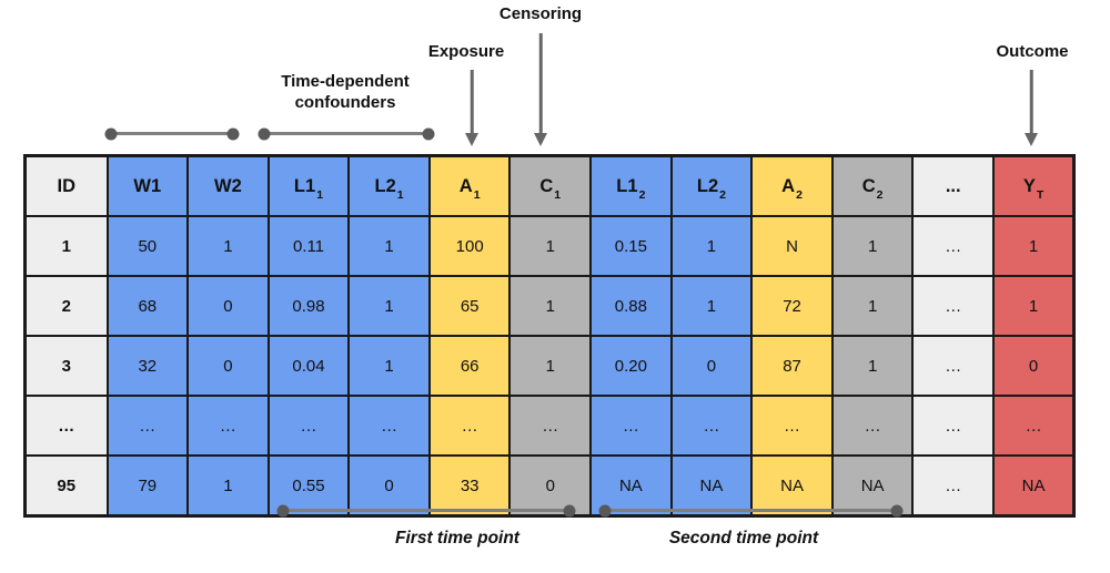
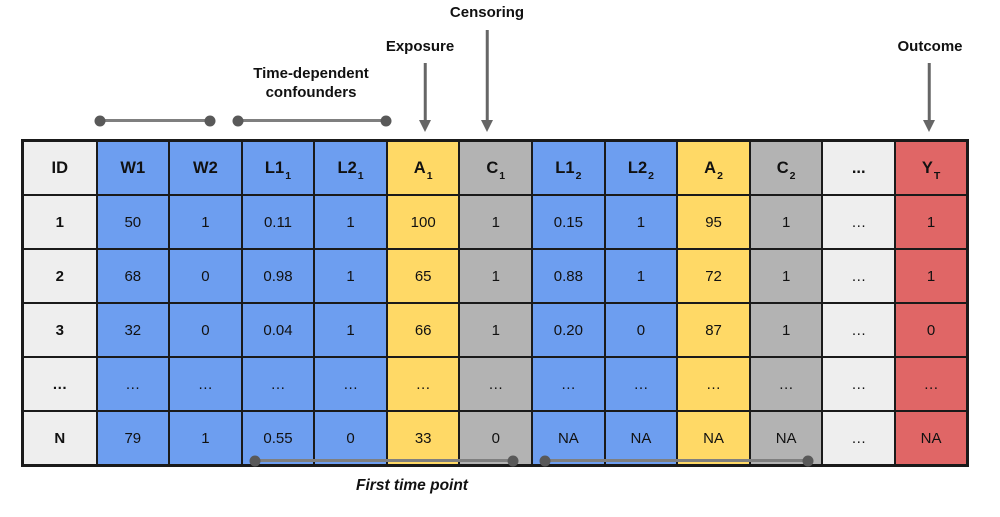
  Censoring
  Exposure
  Outcome
  Time-dependent confounders
  ID	W1	W2	L11	L21	A1	C1	L12	L22	A2	C2	...	YT
- 1	50	1	0.11	1	100	1	0.15	1	N	1	…	1
+ 1	50	1	0.11	1	100	1	0.15	1	95	1	…	1
  2	68	0	0.98	1	65	1	0.88	1	72	1	…	1
  3	32	0	0.04	1	66	1	0.20	0	87	1	…	0
  …	…	…	…	…	…	…	…	…	…	…	…	…
- 95	79	1	0.55	0	33	0	NA	NA	NA	NA	…	NA
+ N	79	1	0.55	0	33	0	NA	NA	NA	NA	…	NA
  First time point
- Second time point
